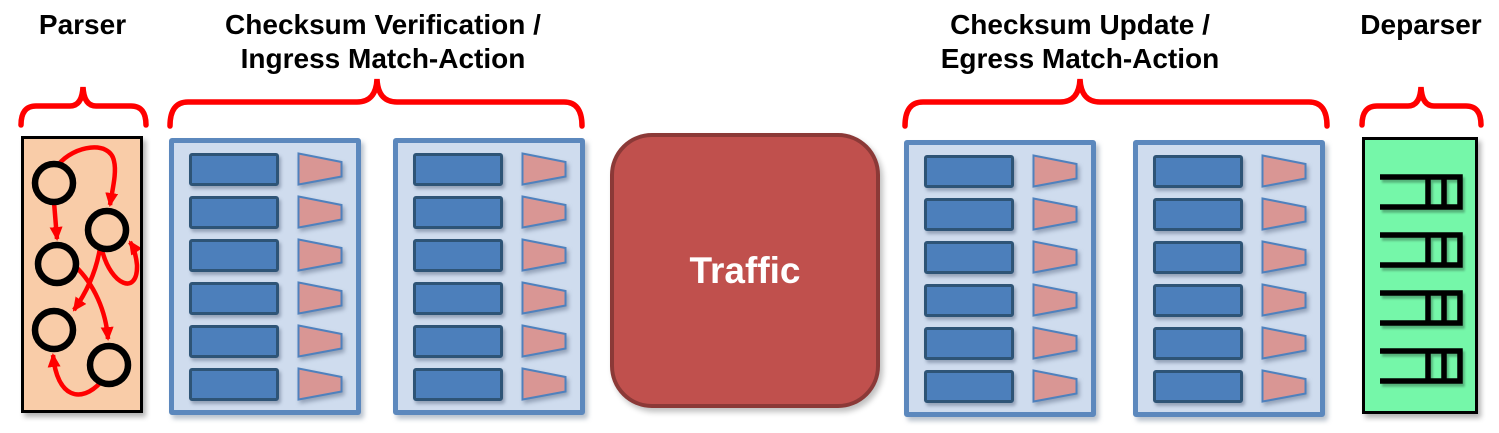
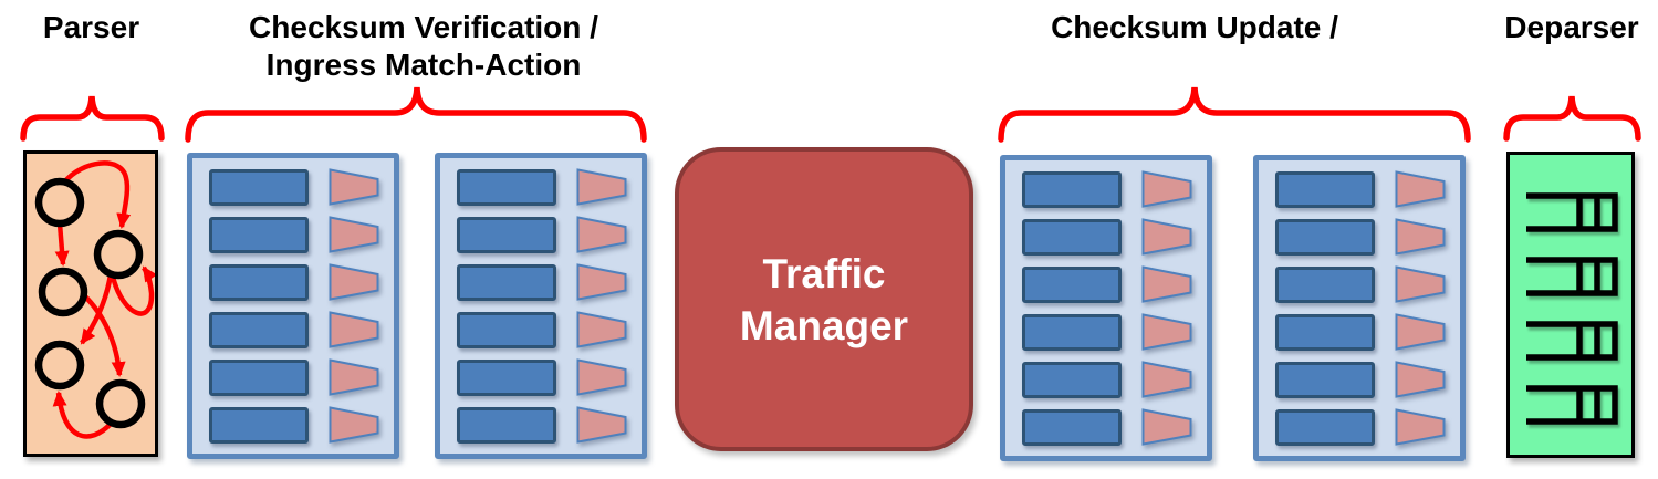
  Parser
  Checksum Verification /
  Ingress Match-Action
  Checksum Update /
- Egress Match-Action
  Deparser
  Traffic
+ Manager
